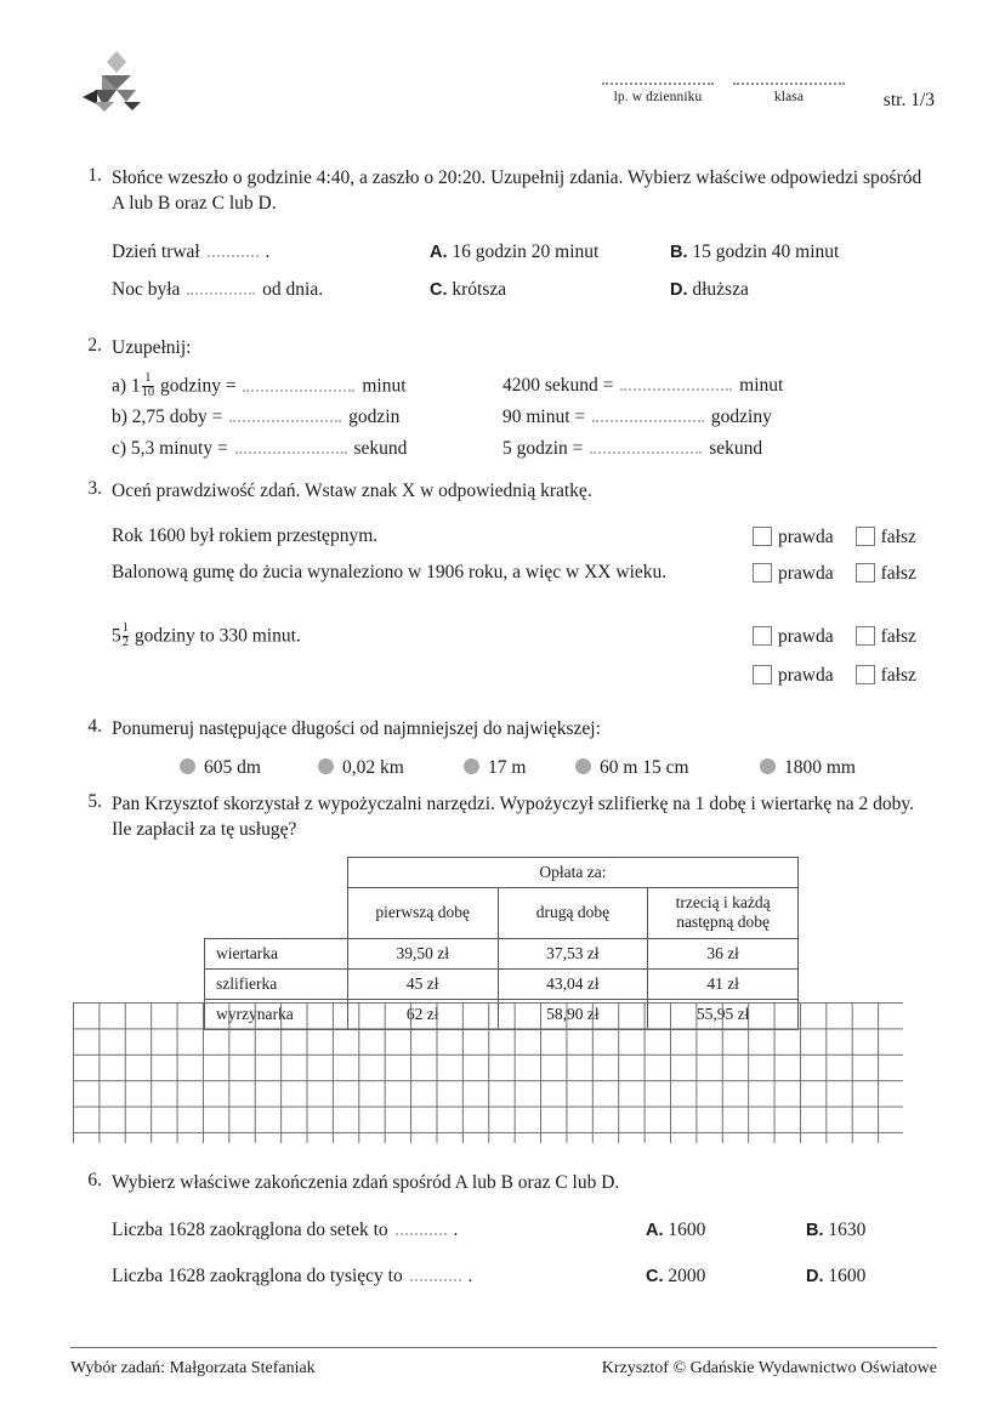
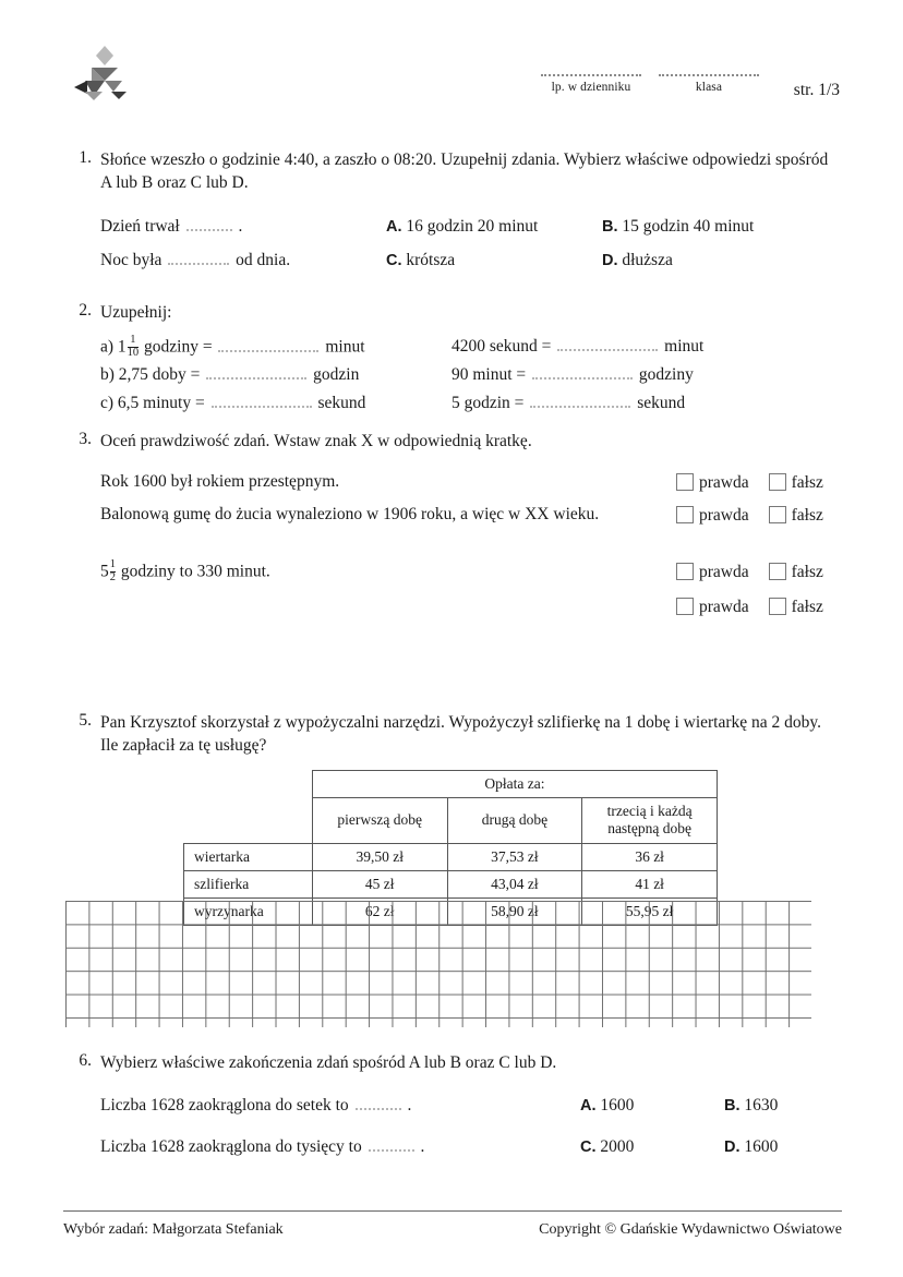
  lp. w dzienniku
  klasa
  str. 1/3
  1.
- Słońce wzeszło o godzinie 4:40, a zaszło o 20:20. Uzupełnij zdania. Wybierz właściwe odpowiedzi spośród A lub B oraz C lub D.
+ Słońce wzeszło o godzinie 4:40, a zaszło o 08:20. Uzupełnij zdania. Wybierz właściwe odpowiedzi spośród A lub B oraz C lub D.
  Dzień trwał .
  A. 16 godzin 20 minut
  B. 15 godzin 40 minut
  Noc była od dnia.
  C. krótsza
  D. dłuższa
  2.
  Uzupełnij:
  a) 1
  1
  10
  godziny = minut
  4200 sekund = minut
  b) 2,75 doby = godzin
  90 minut = godziny
- c) 5,3 minuty = sekund
+ c) 6,5 minuty = sekund
  5 godzin = sekund
  3.
  Oceń prawdziwość zdań. Wstaw znak X w odpowiednią kratkę.
  Rok 1600 był rokiem przestępnym.
  prawda fałsz
  Balonową gumę do żucia wynaleziono w 1906 roku, a więc w XX wieku.
  prawda fałsz
  5
  1
  2
  godziny to 330 minut.
  prawda fałsz
  prawda fałsz
- 4.
- Ponumeruj następujące długości od najmniejszej do największej:
- 605 dm
- 0,02 km
- 17 m
- 60 m 15 cm
- 1800 mm
  5.
  Pan Krzysztof skorzystał z wypożyczalni narzędzi. Wypożyczył szlifierkę na 1 dobę i wiertarkę na 2 doby. Ile zapłacił za tę usługę?
  	Opłata za:
  	pierwszą dobę	drugą dobę	trzecią i każdą następną dobę
  wiertarka	39,50 zł	37,53 zł	36 zł
  szlifierka	45 zł	43,04 zł	41 zł
  6.
  Wybierz właściwe zakończenia zdań spośród A lub B oraz C lub D.
  Liczba 1628 zaokrąglona do setek to .
  A. 1600
  B. 1630
  Liczba 1628 zaokrąglona do tysięcy to .
  C. 2000
  D. 1600
  Wybór zadań: Małgorzata Stefaniak
- Krzysztof © Gdańskie Wydawnictwo Oświatowe
+ Copyright © Gdańskie Wydawnictwo Oświatowe
